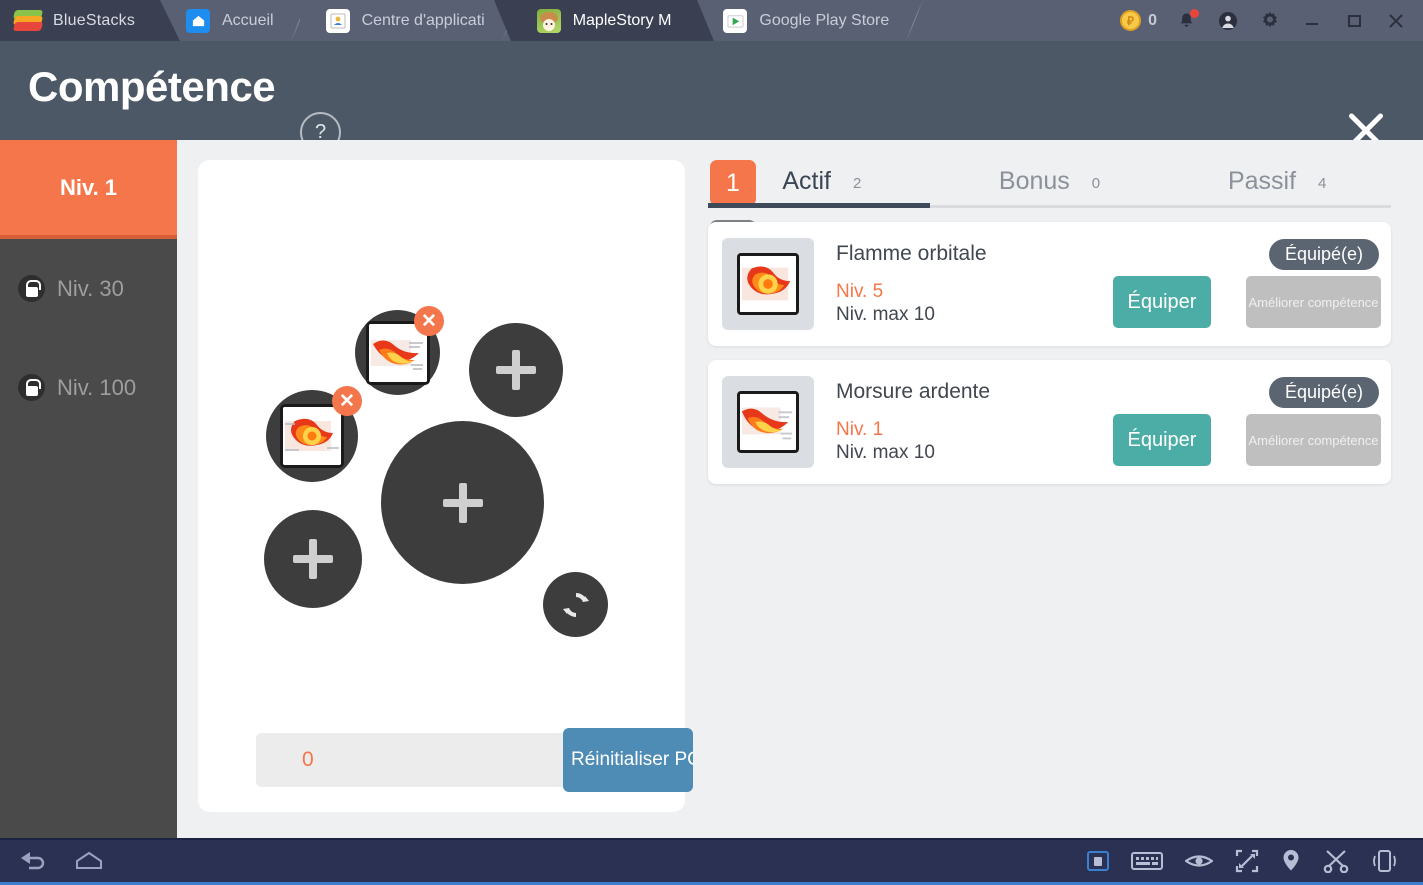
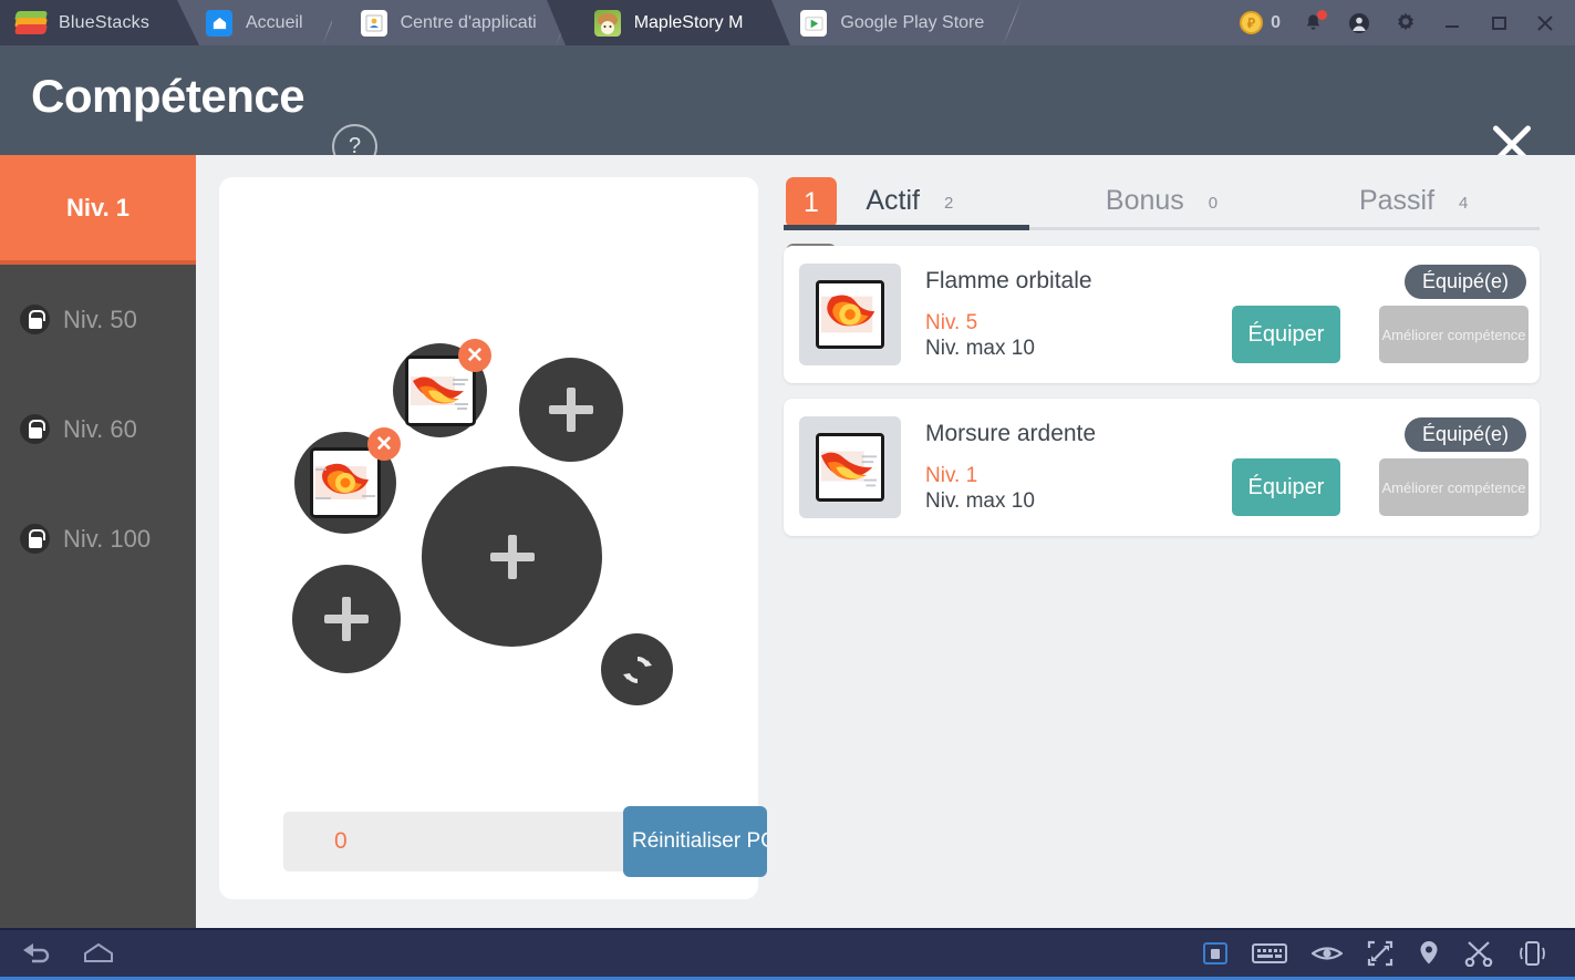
  BlueStacks
  Accueil
  Centre d'applicati
  MapleStory M
  Google Play Store
  ₽
  0
  Compétence
  ?
  Niv. 1
- Niv. 30
+ Niv. 50
+ Niv. 60
  Niv. 100
  1
  ✕
  ✕
  0
  Réinitialiser P
  Actif
  2
  Bonus
  0
  Passif
  4
  Flamme orbitale
  Niv. 5
  Niv. max 10
  Équipé(e)
  Équiper
  Améliorer compétence
  Morsure ardente
  Niv. 1
  Niv. max 10
  Équipé(e)
  Équiper
  Améliorer compétence
